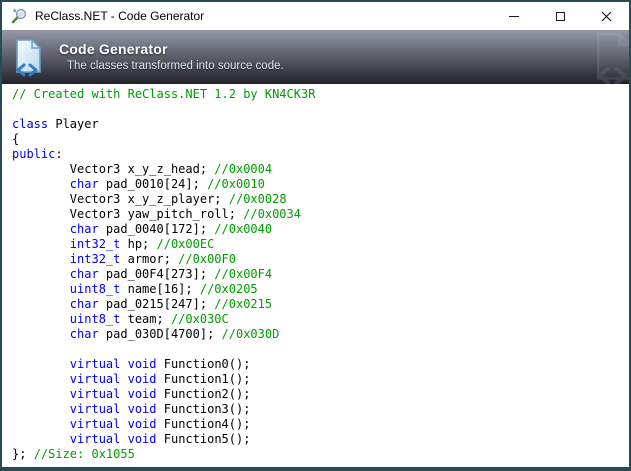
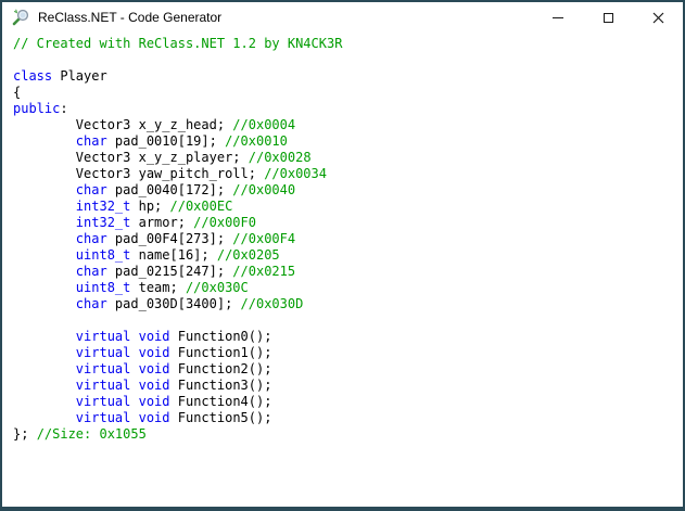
  ReClass.NET - Code Generator
- Code Generator
- The classes transformed into source code.
  // Created with ReClass.NET 1.2 by KN4CK3R
  class Player
  {
  public:
  Vector3 x_y_z_head; //0x0004
- char pad_0010[24]; //0x0010
+ char pad_0010[19]; //0x0010
  Vector3 x_y_z_player; //0x0028
  Vector3 yaw_pitch_roll; //0x0034
  char pad_0040[172]; //0x0040
  int32_t hp; //0x00EC
  int32_t armor; //0x00F0
  char pad_00F4[273]; //0x00F4
  uint8_t name[16]; //0x0205
  char pad_0215[247]; //0x0215
  uint8_t team; //0x030C
- char pad_030D[4700]; //0x030D
+ char pad_030D[3400]; //0x030D
  virtual void Function0();
  virtual void Function1();
  virtual void Function2();
  virtual void Function3();
  virtual void Function4();
  virtual void Function5();
  }; //Size: 0x1055
